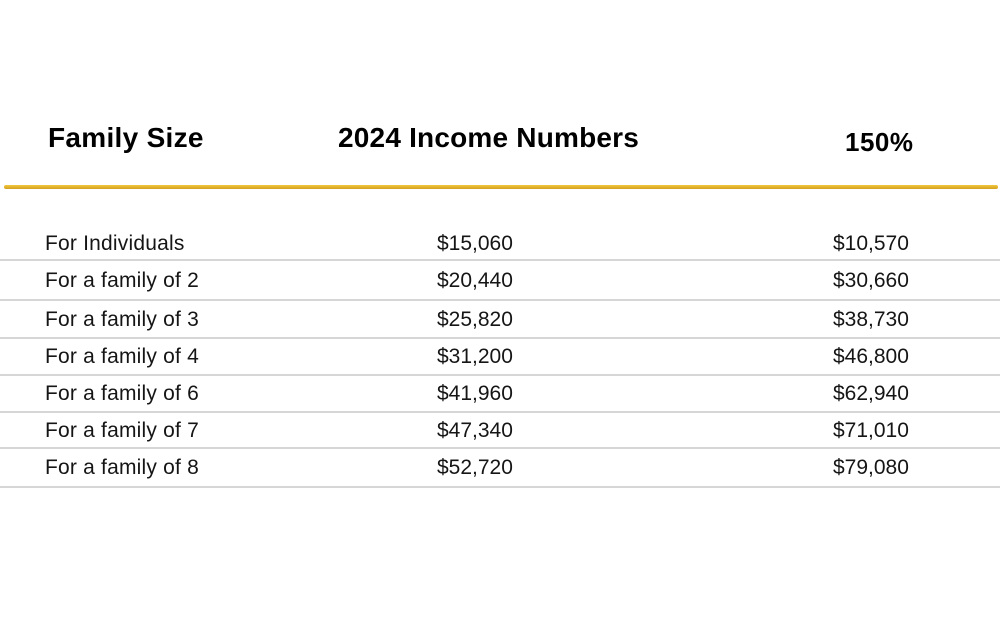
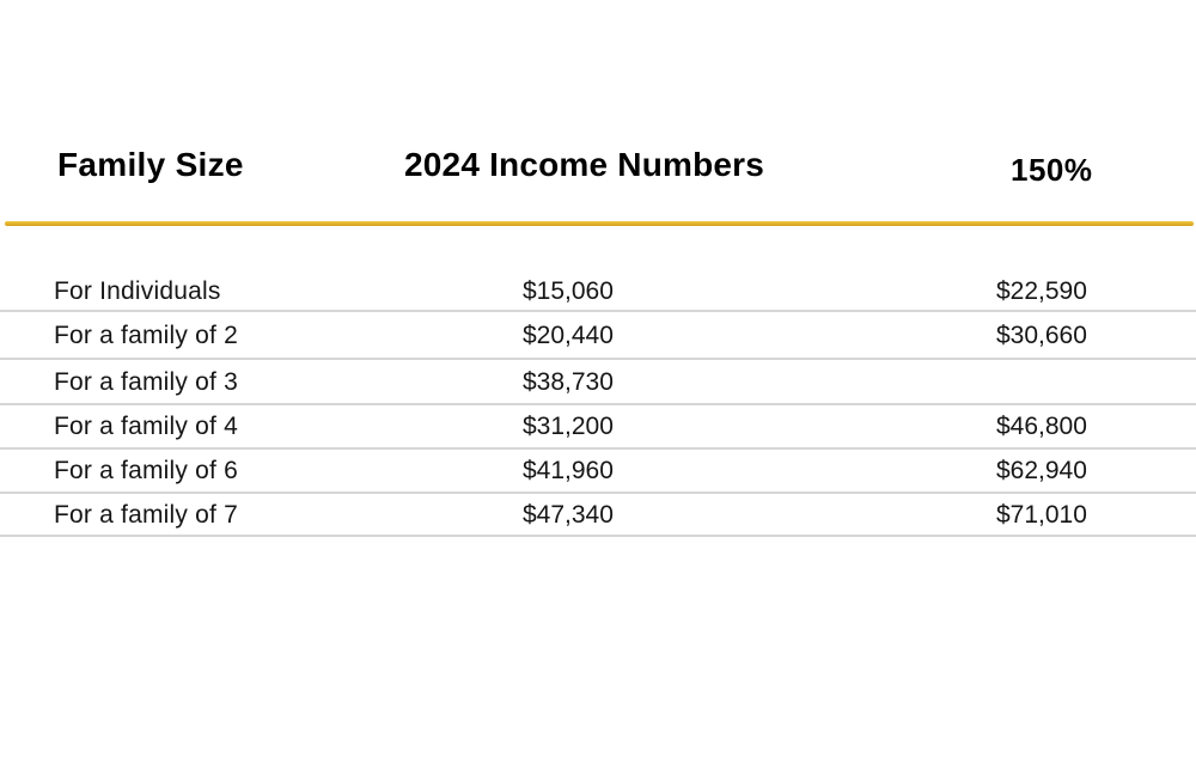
  Family Size
  2024 Income Numbers
  150%
  For Individuals
  $15,060
- $10,570
+ $22,590
  For a family of 2
  $20,440
  $30,660
  For a family of 3
- $25,820
  $38,730
  For a family of 4
  $31,200
  $46,800
  For a family of 6
  $41,960
  $62,940
  For a family of 7
  $47,340
  $71,010
- For a family of 8
- $52,720
- $79,080
